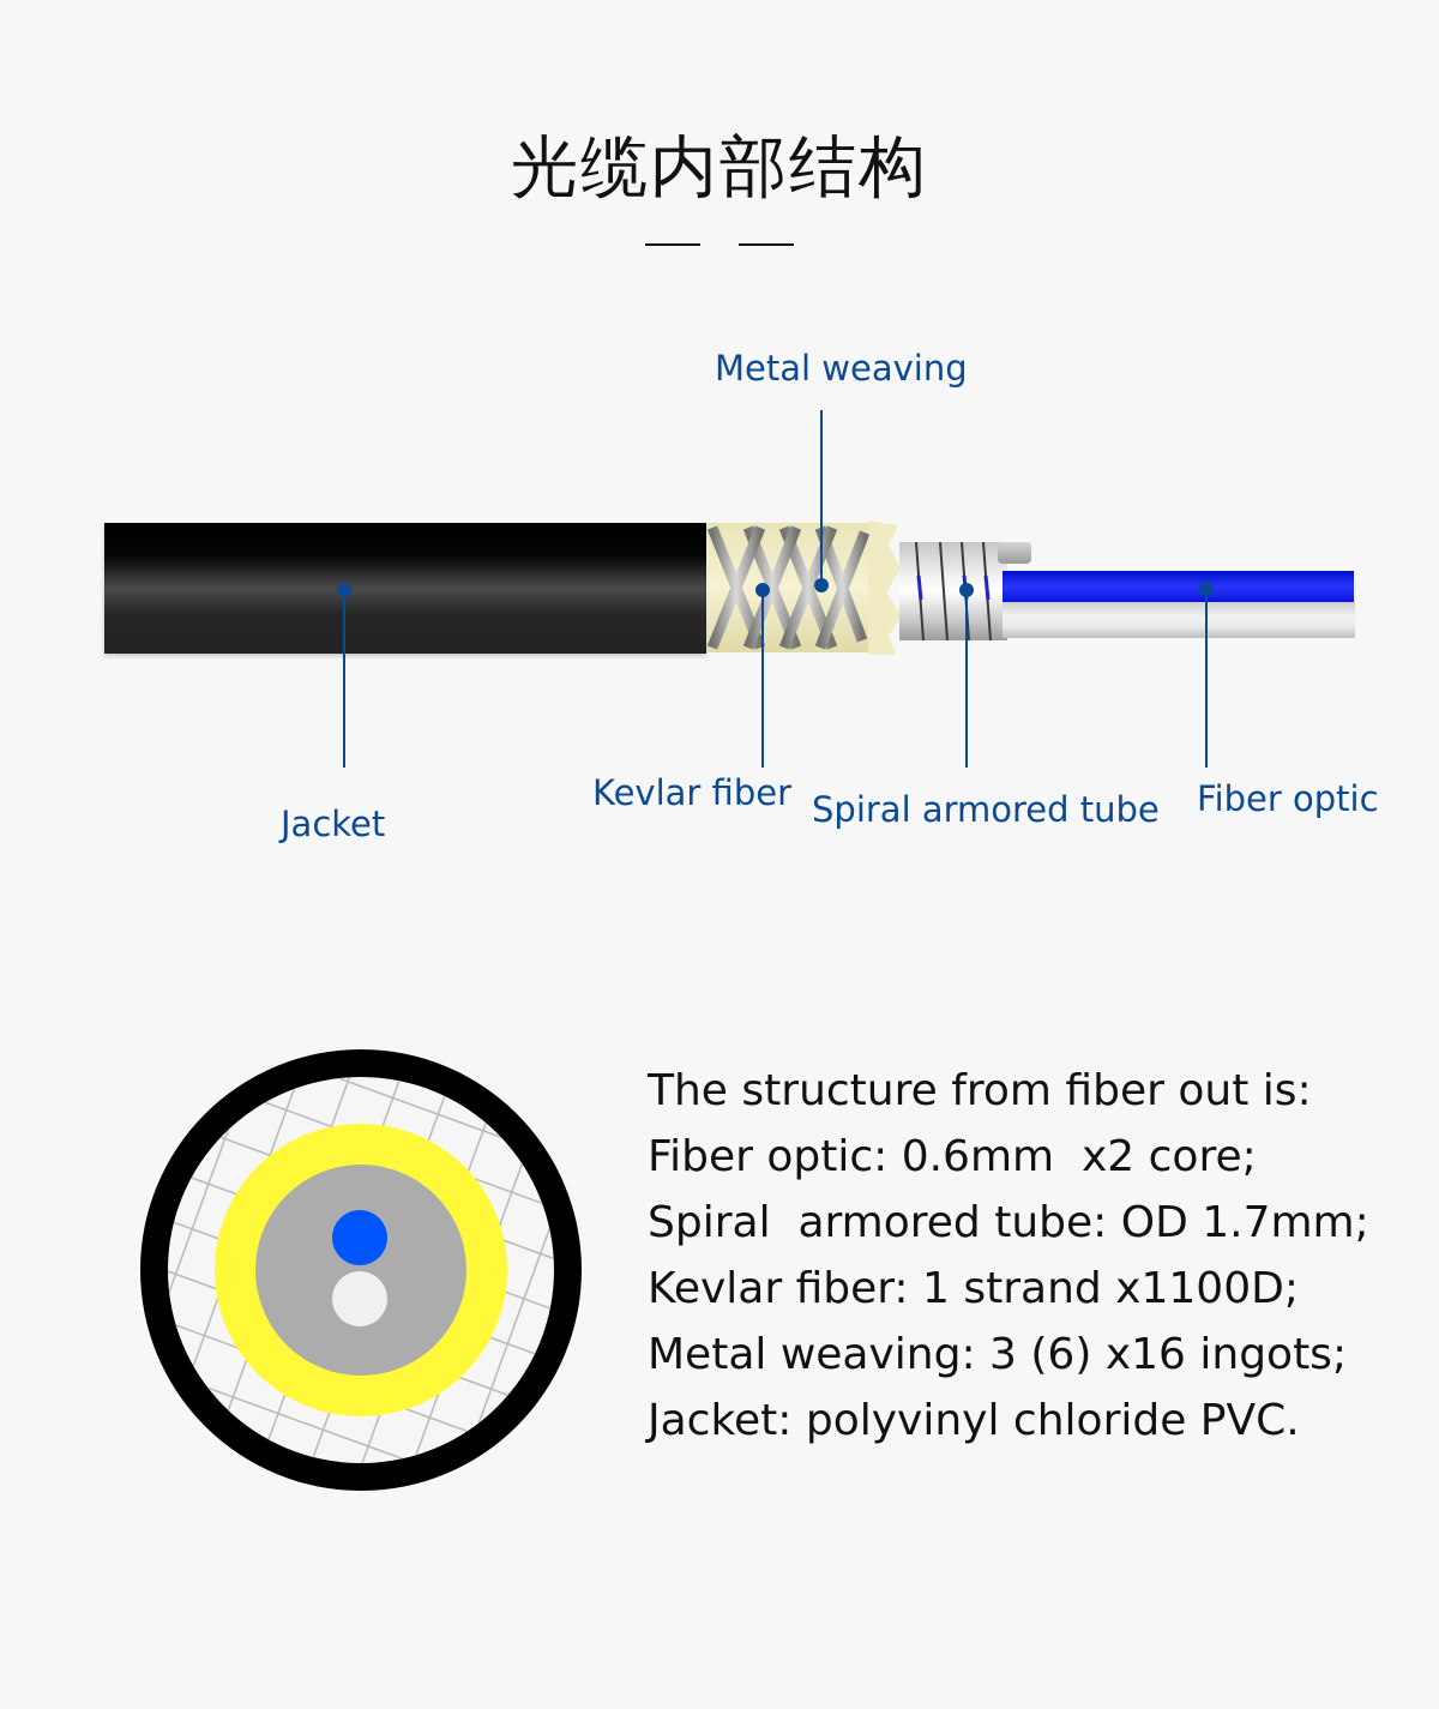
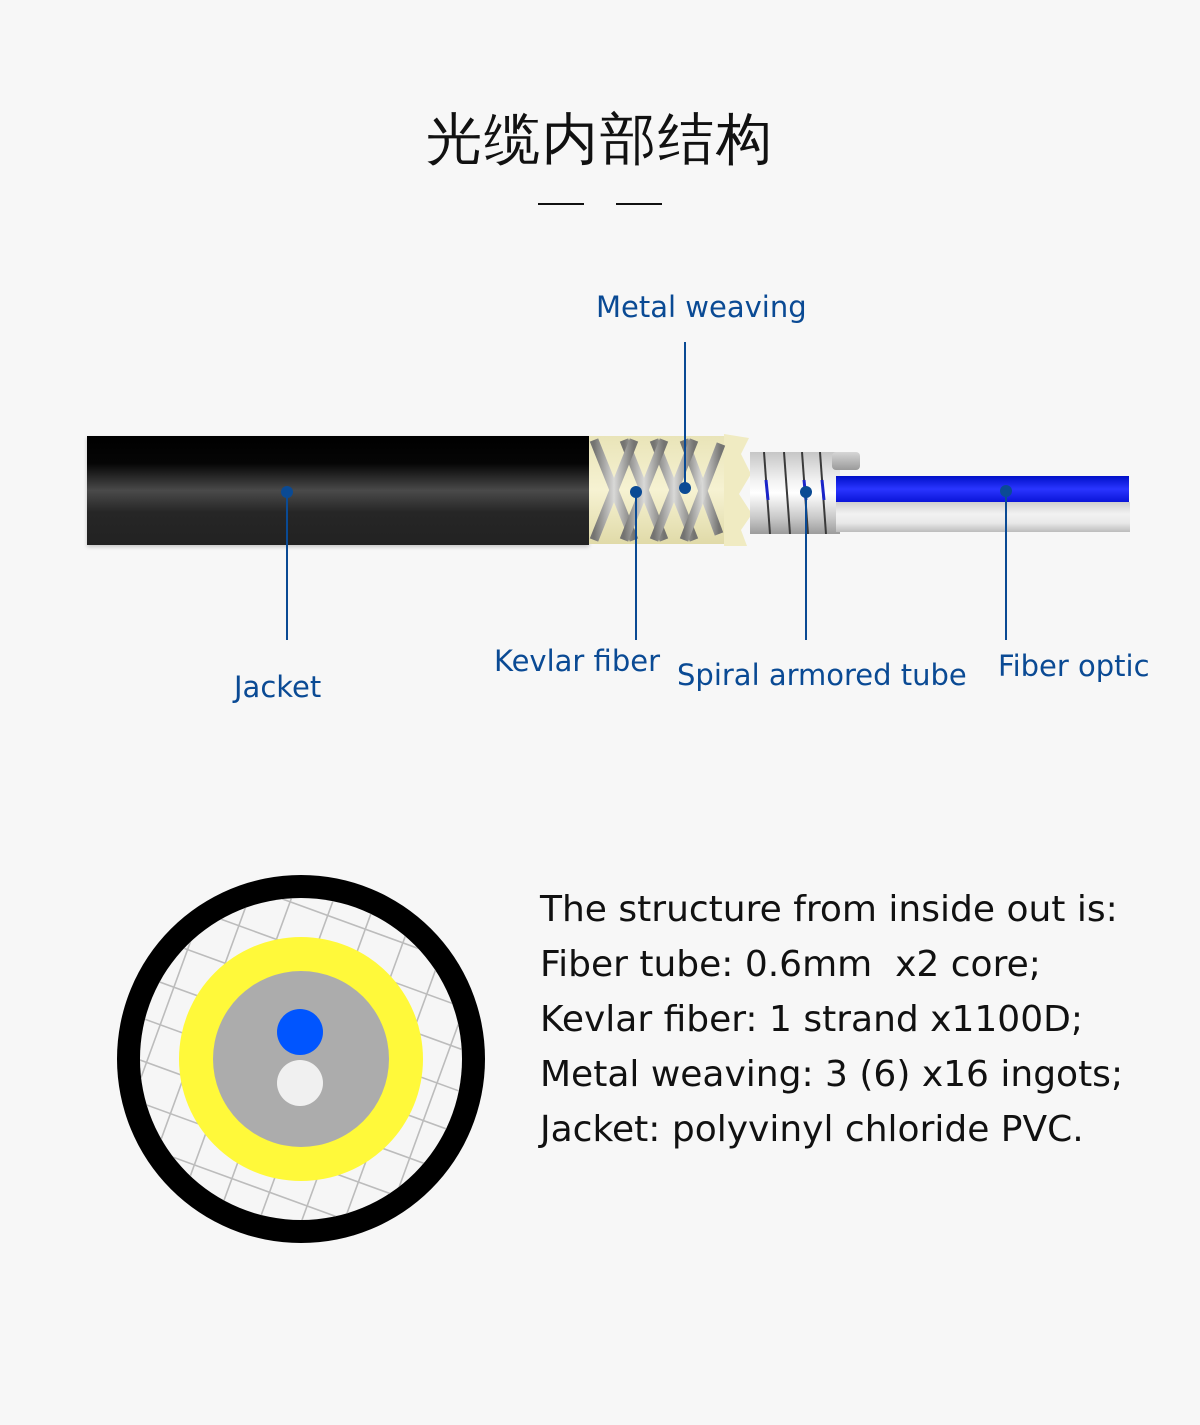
  光缆内部结构
  Metal weaving
  Jacket
  Kevlar fiber
  Spiral armored tube
  Fiber optic
- The structure from fiber out is:
+ The structure from inside out is:
- Fiber optic: 0.6mm x2 core;
+ Fiber tube: 0.6mm x2 core;
- Spiral armored tube: OD 1.7mm;
  Kevlar fiber: 1 strand x1100D;
  Metal weaving: 3 (6) x16 ingots;
  Jacket: polyvinyl chloride PVC.
